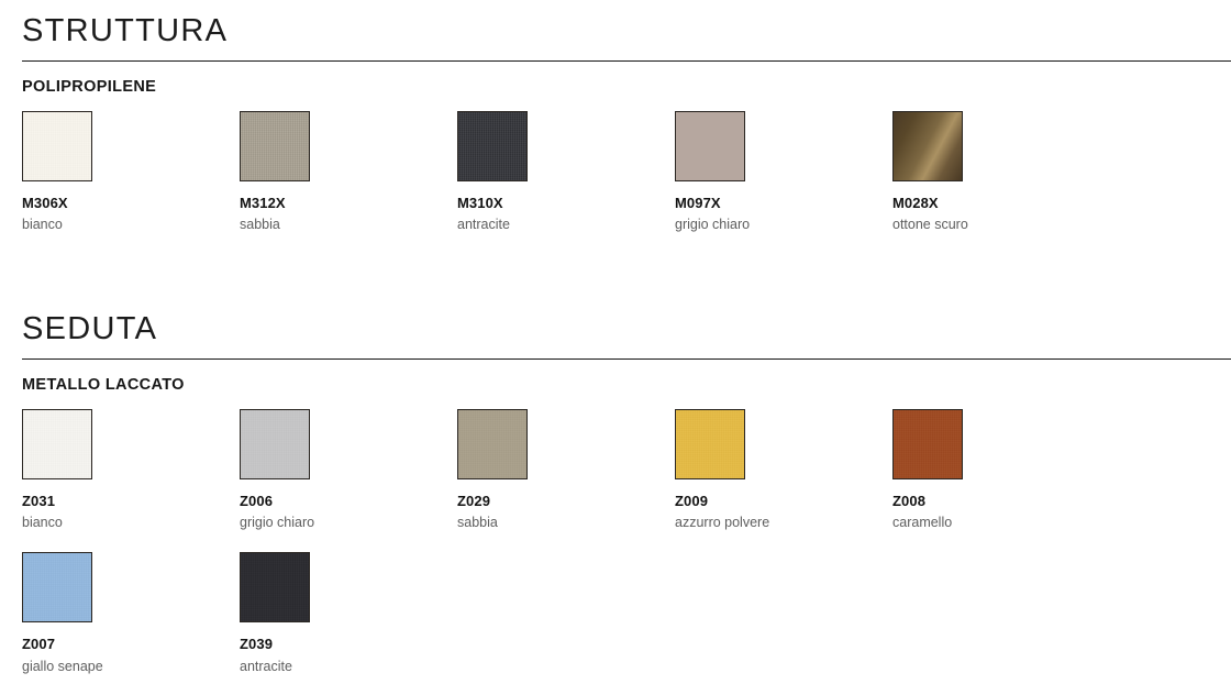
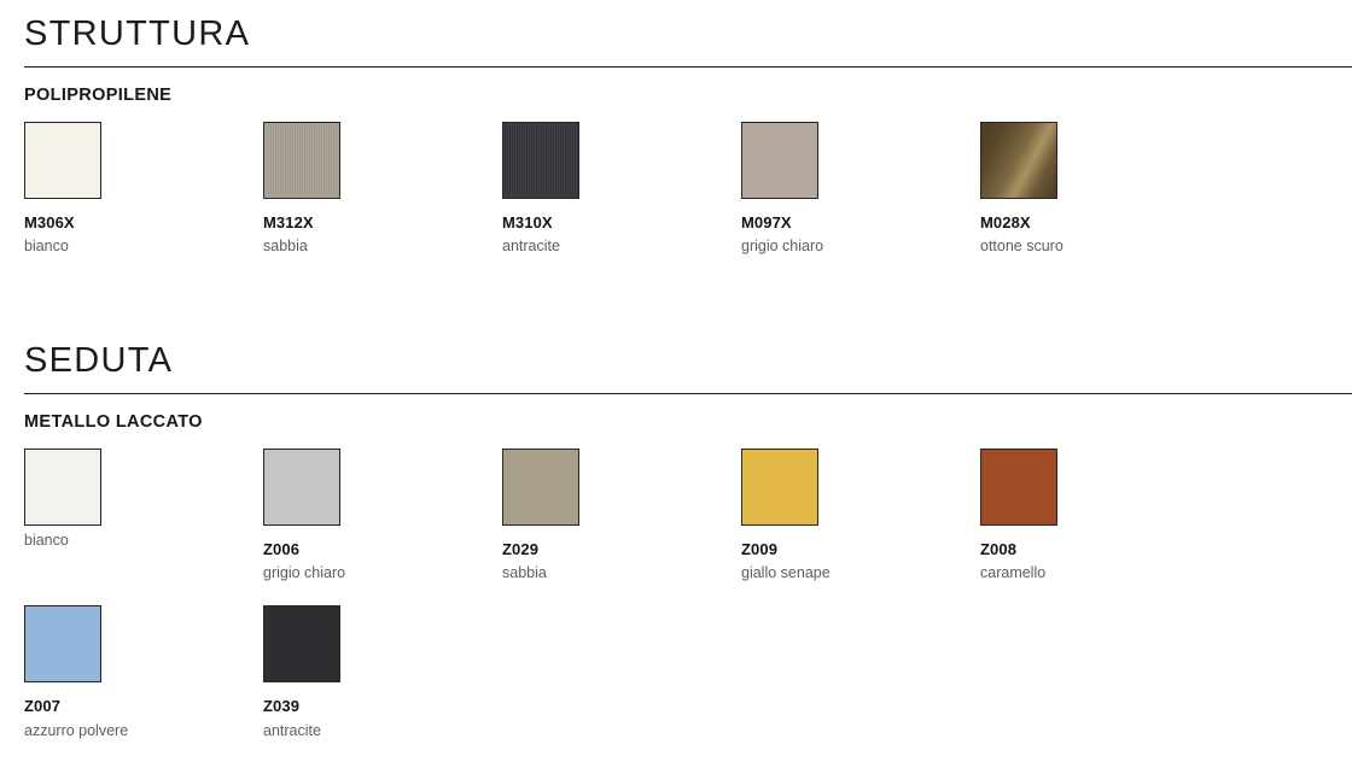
  STRUTTURA
  POLIPROPILENE
  M306X
  bianco
  M312X
  sabbia
  M310X
  antracite
  M097X
  grigio chiaro
  M028X
  ottone scuro
  SEDUTA
  METALLO LACCATO
- Z031
  bianco
  Z006
  grigio chiaro
  Z029
  sabbia
  Z009
- azzurro polvere
+ giallo senape
  Z008
  caramello
  Z007
- giallo senape
+ azzurro polvere
  Z039
  antracite
